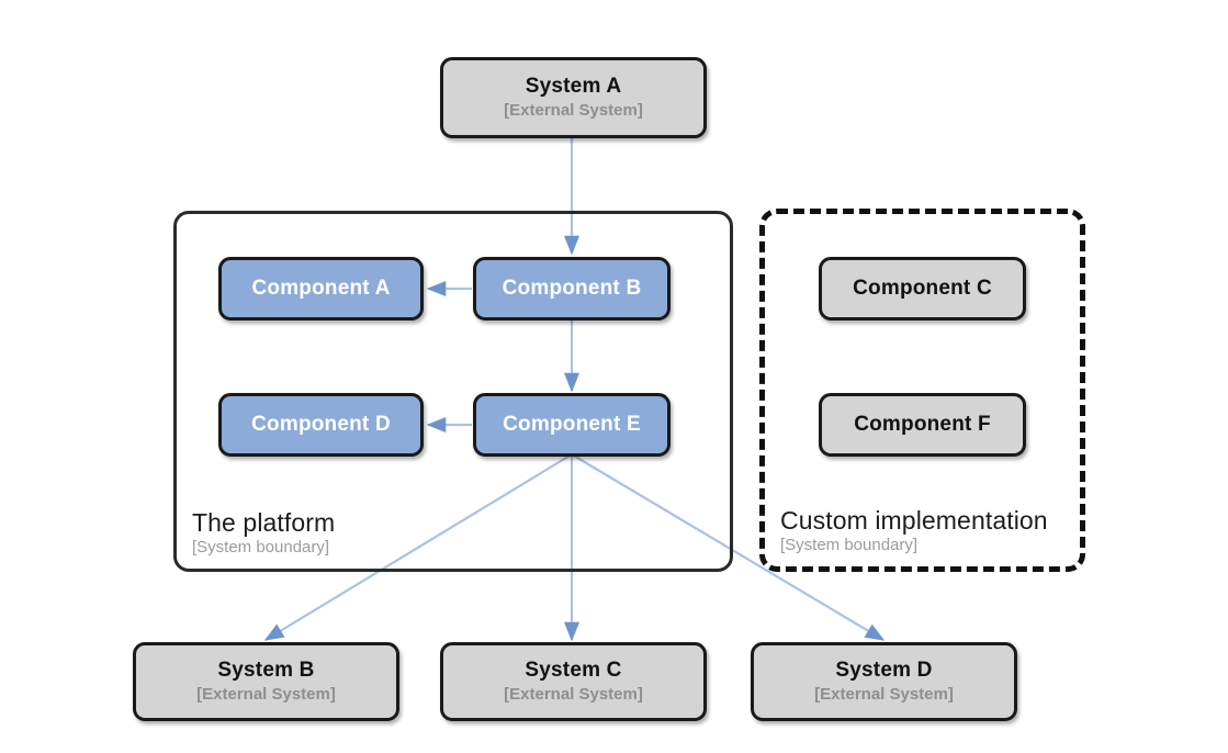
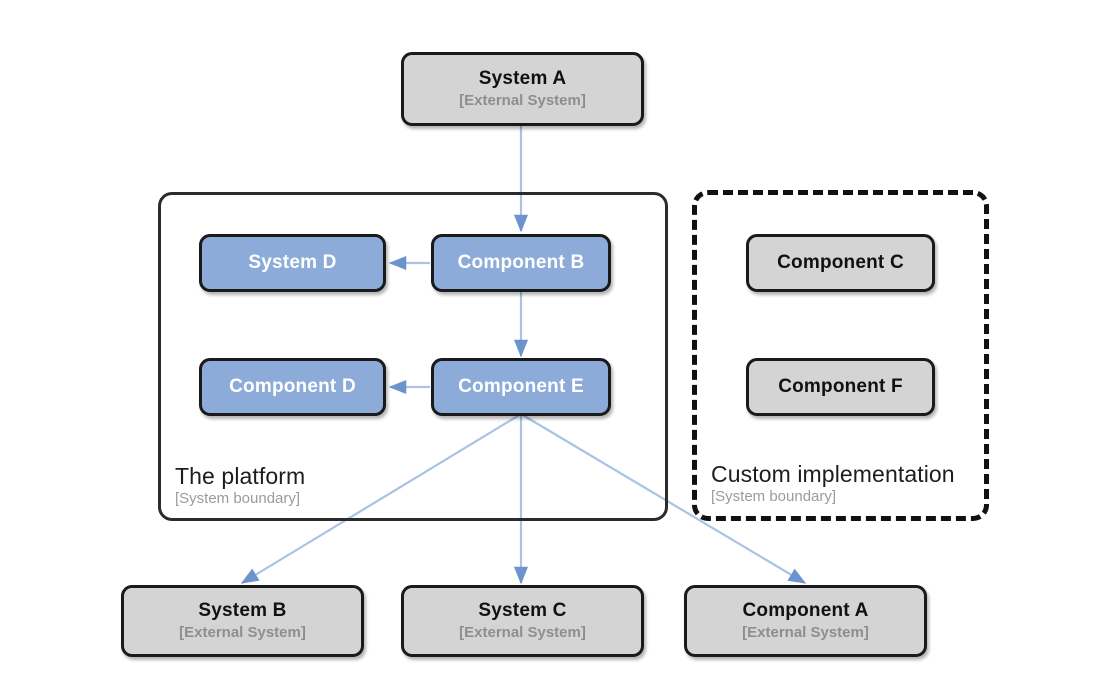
  The platform
  [System boundary]
  Custom implementation
  [System boundary]
  System A
  [External System]
- Component A
+ System D
  Component B
  Component D
  Component E
  Component C
  Component F
  System B
  [External System]
  System C
  [External System]
- System D
+ Component A
  [External System]
